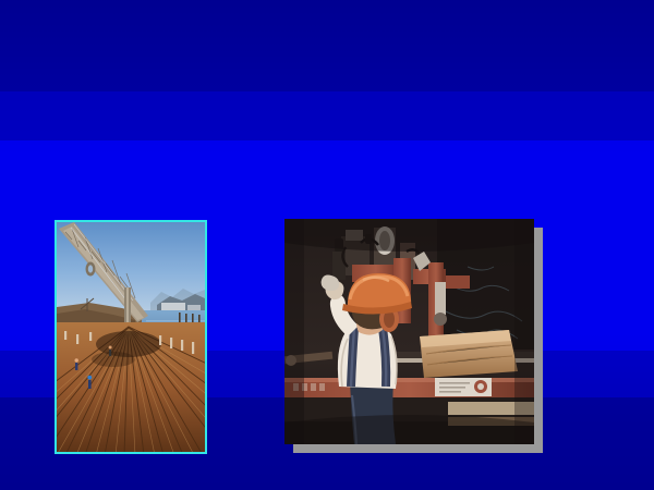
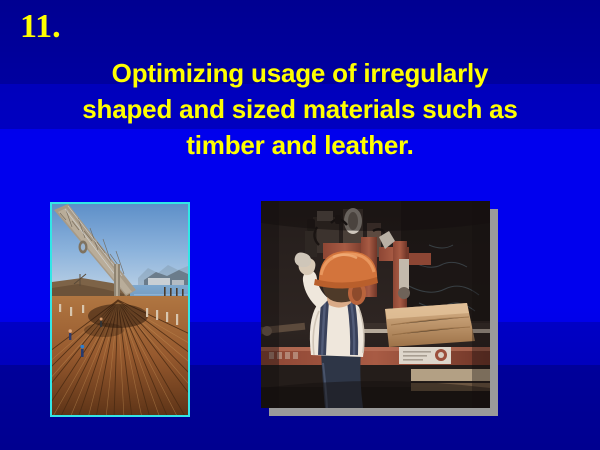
+ 11.
+ Optimizing usage of irregularly
+ shaped and sized materials such as
+ timber and leather.
